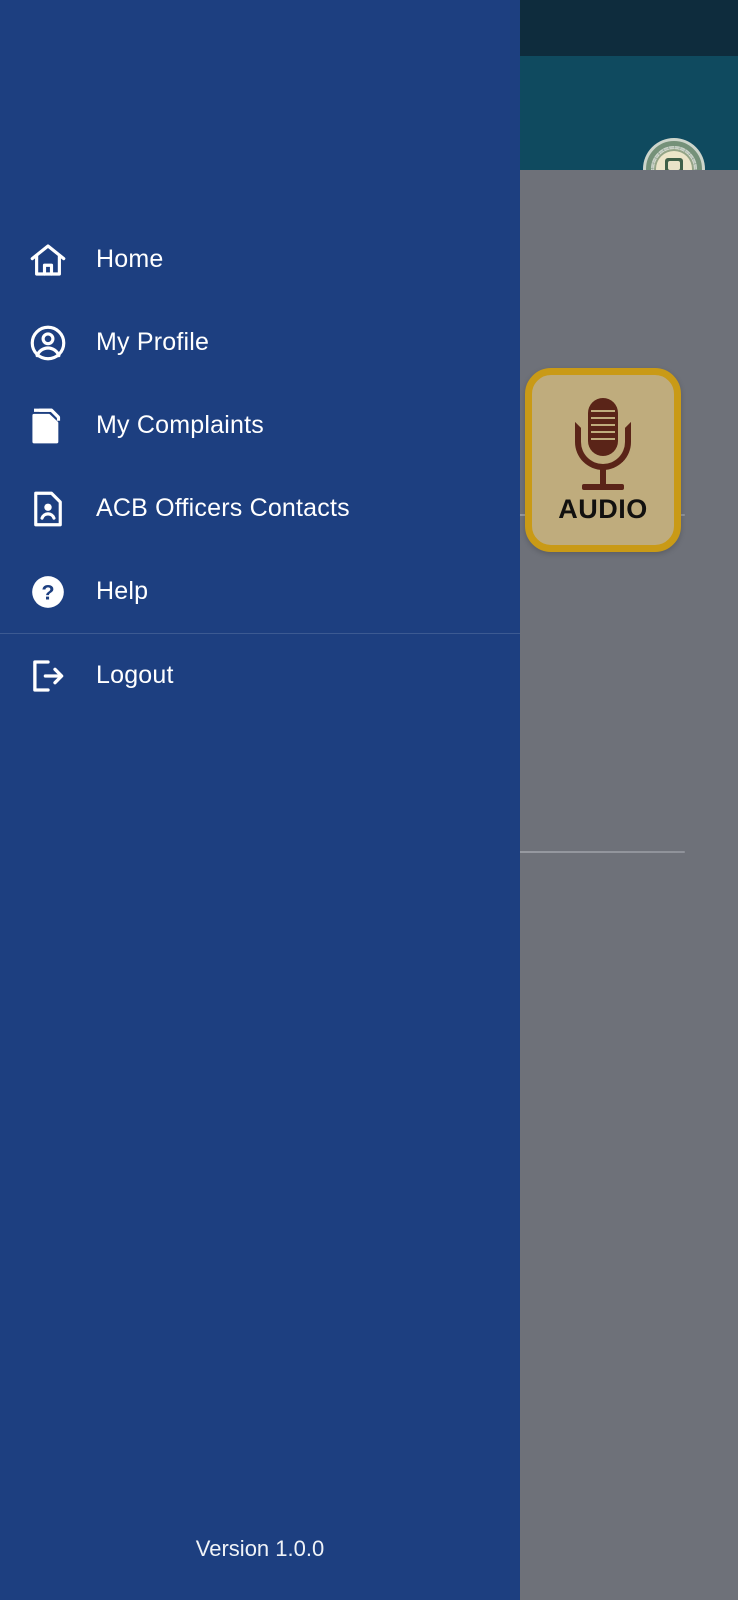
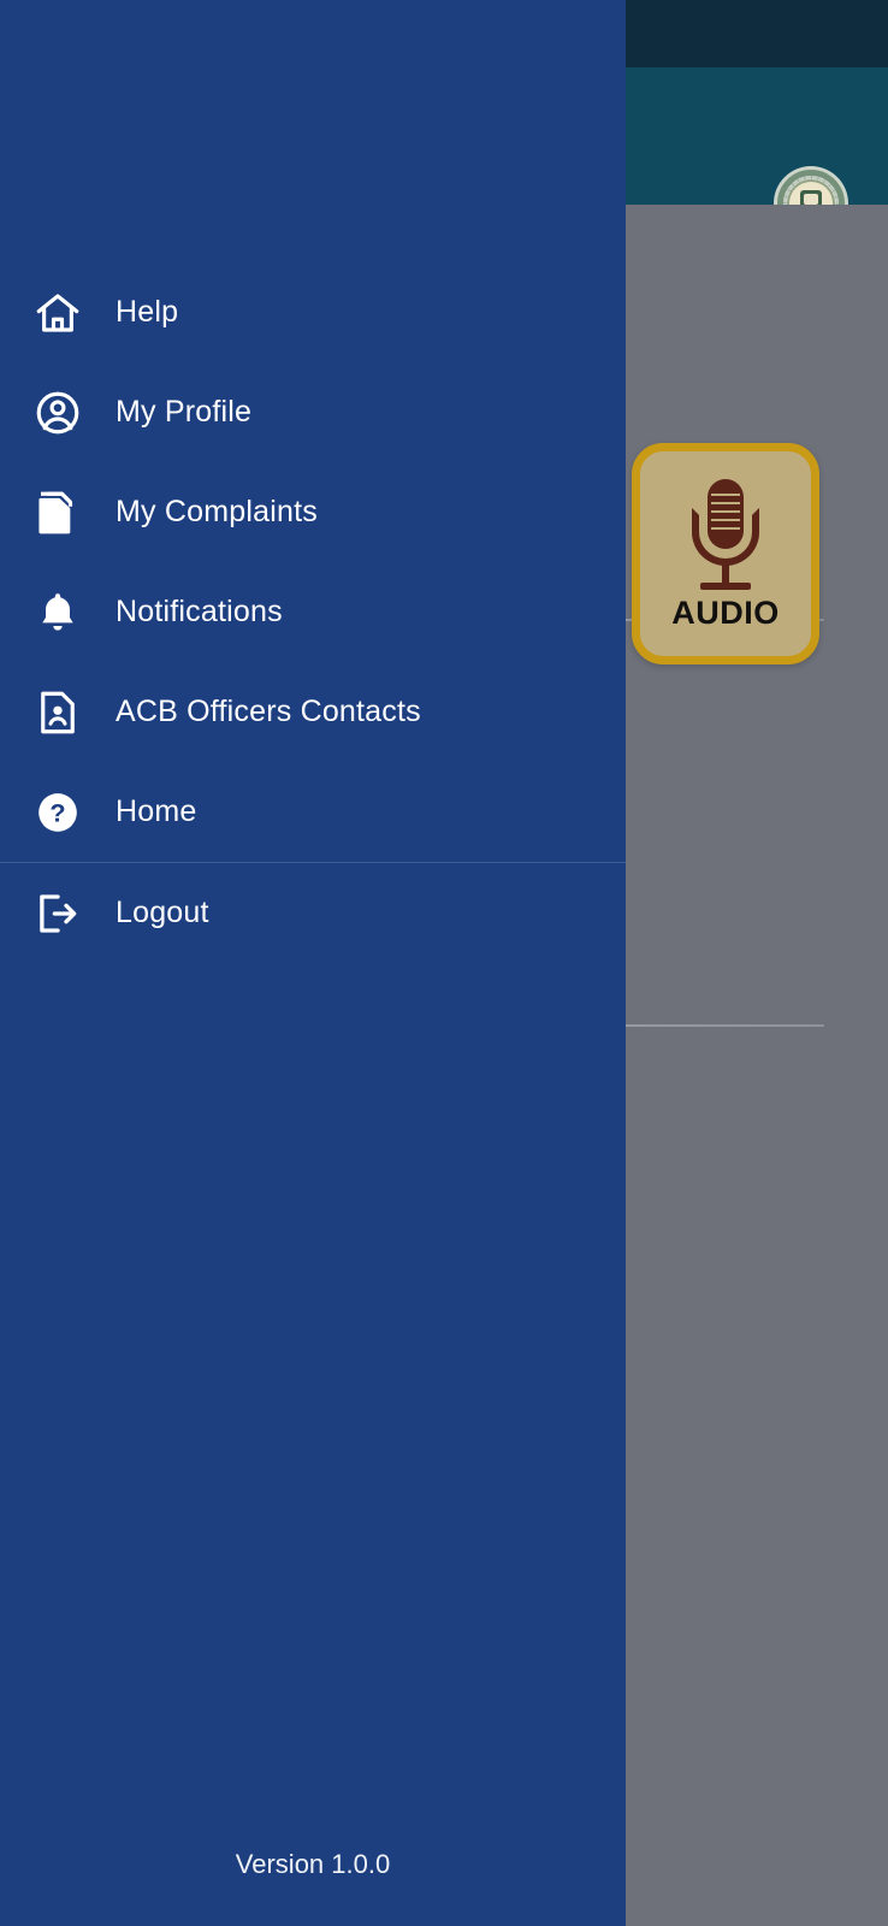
  AUDIO
- Home
+ Help
  My Profile
  My Complaints
+ Notifications
  ACB Officers Contacts
  ?
- Help
+ Home
  Logout
  Version 1.0.0
